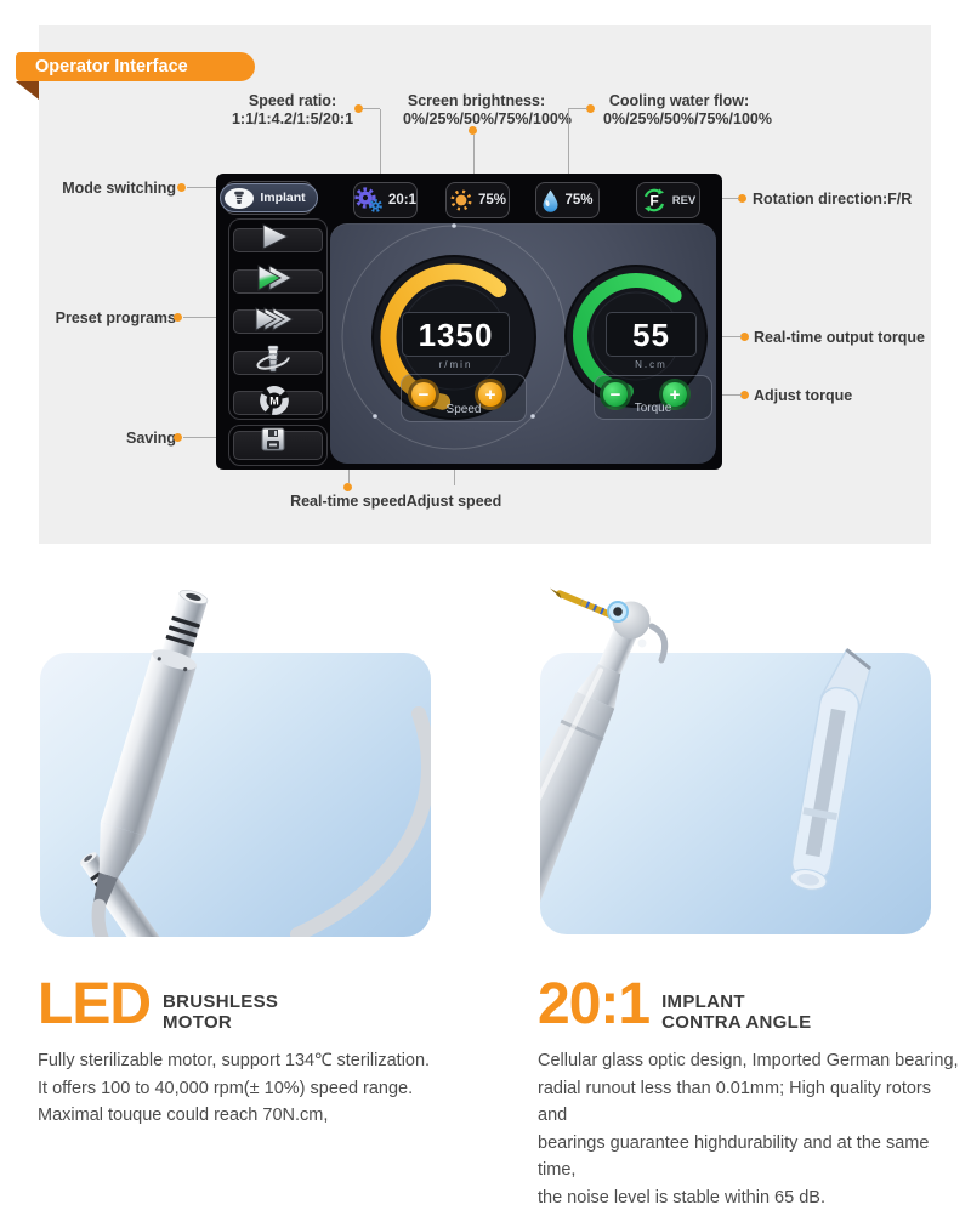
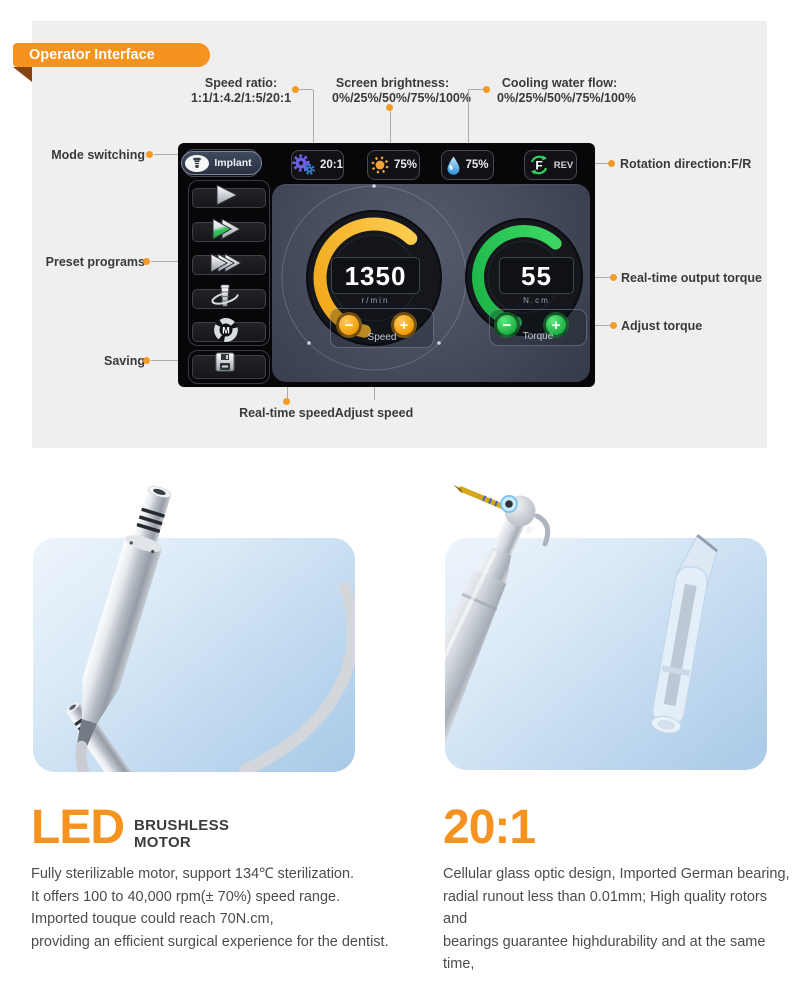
  Operator Interface
  Speed ratio:
  1:1/1:4.2/1:5/20:1
  Screen brightness:
  0%/25%/50%/75%/100%
  Cooling water flow:
  0%/25%/50%/75%/100%
  Mode switching
  Preset programs
  Saving
  Rotation direction:F/R
  Real-time output torque
  Adjust torque
  Real-time speed
  Adjust speed
  Implant
  20:1
  75%
  75%
  F
  REV
  M
  1350
  r/min
  −
  +
  Speed
  55
  N.cm
  −
  +
  Torque
  LED
  BRUSHLESS
  MOTOR
  Fully sterilizable motor, support 134℃ sterilization.
- It offers 100 to 40,000 rpm(± 10%) speed range.
+ It offers 100 to 40,000 rpm(± 70%) speed range.
- Maximal touque could reach 70N.cm,
+ Imported touque could reach 70N.cm,
+ providing an efficient surgical experience for the dentist.
  20:1
- IMPLANT
- CONTRA ANGLE
  Cellular glass optic design, Imported German bearing,
  radial runout less than 0.01mm; High quality rotors and
  bearings guarantee highdurability and at the same time,
- the noise level is stable within 65 dB.
